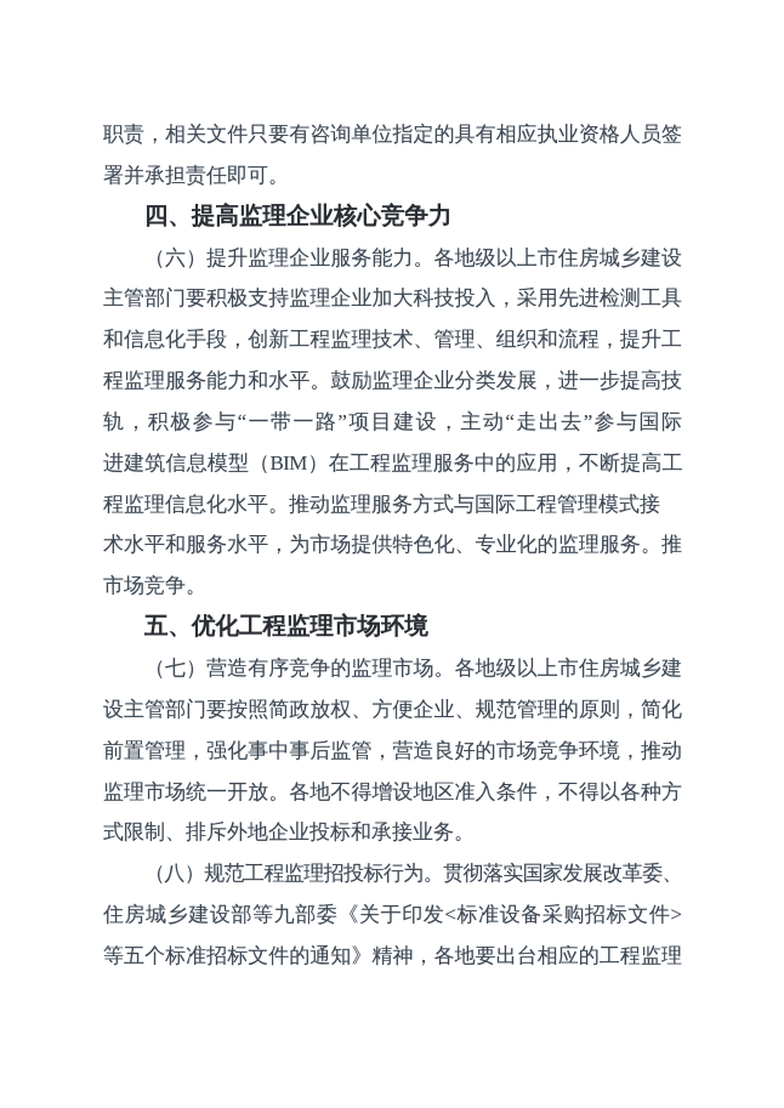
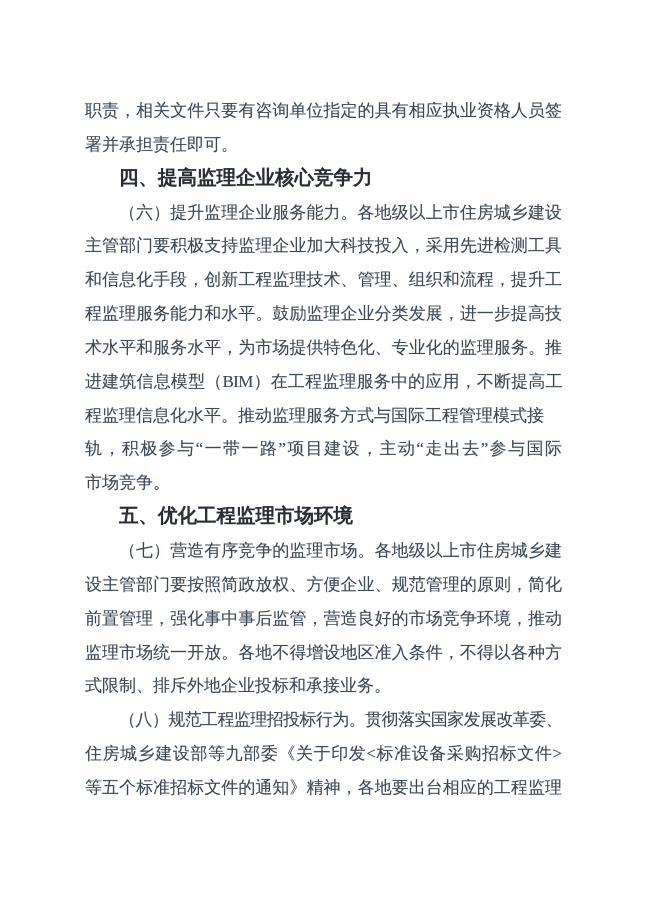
  职责，相关文件只要有咨询单位指定的具有相应执业资格人员签
  署并承担责任即可。
  四、提高监理企业核心竞争力
  （六）提升监理企业服务能力。各地级以上市住房城乡建设
  主管部门要积极支持监理企业加大科技投入，采用先进检测工具
  和信息化手段，创新工程监理技术、管理、组织和流程，提升工
  程监理服务能力和水平。鼓励监理企业分类发展，进一步提高技
- 轨，积极参与“一带一路”项目建设，主动“走出去”参与国际
+ 术水平和服务水平，为市场提供特色化、专业化的监理服务。推
  进建筑信息模型（BIM）在工程监理服务中的应用，不断提高工
  程监理信息化水平。推动监理服务方式与国际工程管理模式接
- 术水平和服务水平，为市场提供特色化、专业化的监理服务。推
+ 轨，积极参与“一带一路”项目建设，主动“走出去”参与国际
  市场竞争。
  五、优化工程监理市场环境
  （七）营造有序竞争的监理市场。各地级以上市住房城乡建
  设主管部门要按照简政放权、方便企业、规范管理的原则，简化
  前置管理，强化事中事后监管，营造良好的市场竞争环境，推动
  监理市场统一开放。各地不得增设地区准入条件，不得以各种方
  式限制、排斥外地企业投标和承接业务。
  （八）规范工程监理招投标行为。贯彻落实国家发展改革委、
  住房城乡建设部等九部委《关于印发<标准设备采购招标文件>
  等五个标准招标文件的通知》精神，各地要出台相应的工程监理
